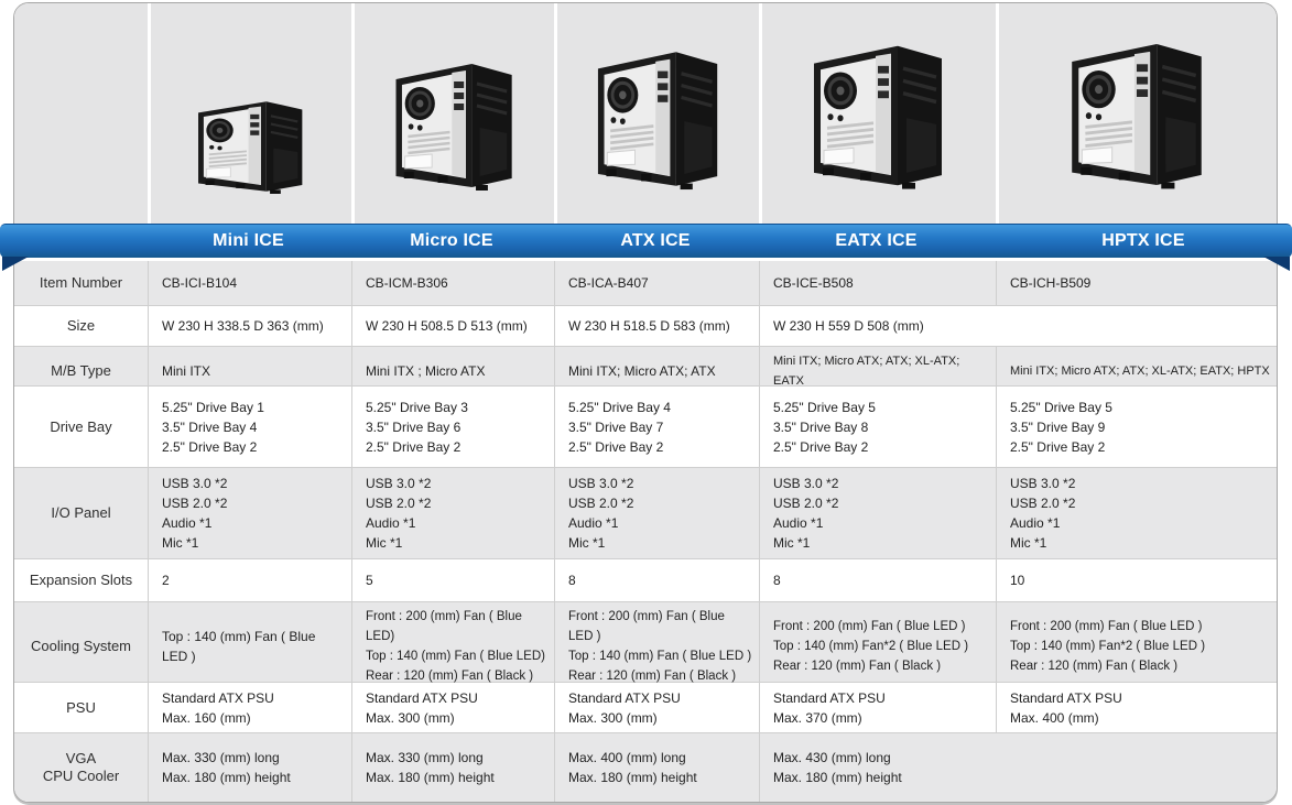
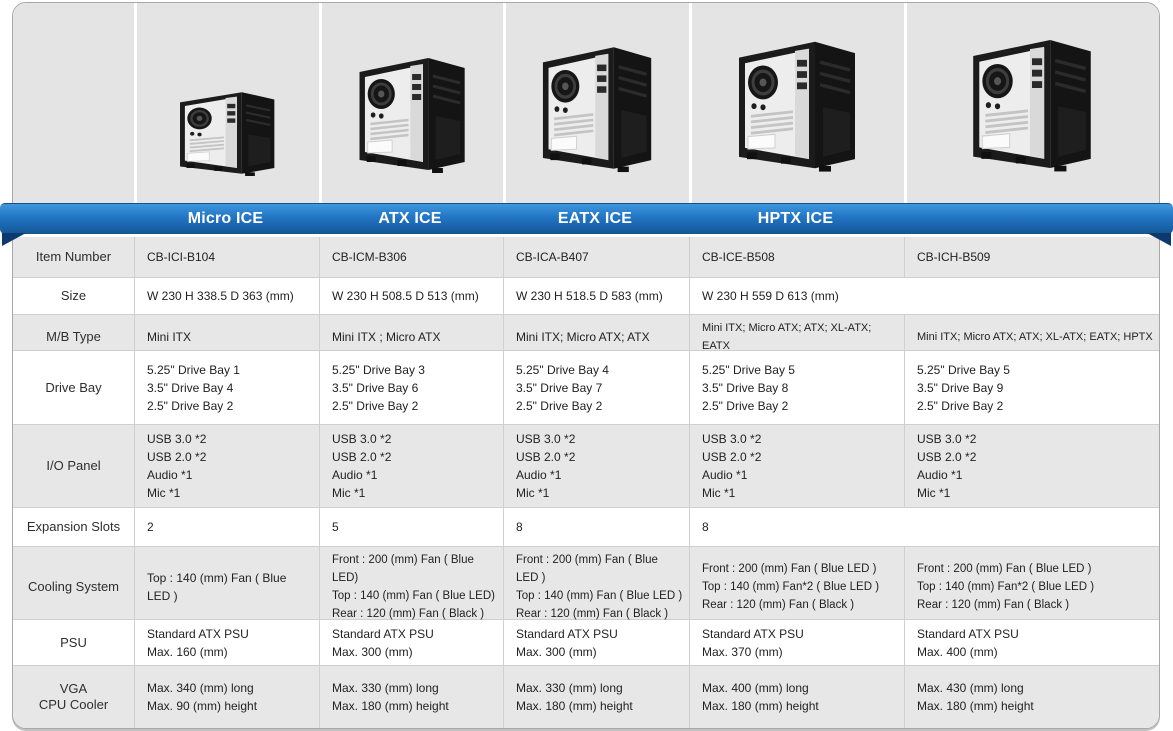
  Item Number
  CB-ICI-B104
  CB-ICM-B306
  CB-ICA-B407
  CB-ICE-B508
  CB-ICH-B509
  Size
  W 230 H 338.5 D 363 (mm)
  W 230 H 508.5 D 513 (mm)
  W 230 H 518.5 D 583 (mm)
- W 230 H 559 D 508 (mm)
+ W 230 H 559 D 613 (mm)
  M/B Type
  Mini ITX
  Mini ITX ; Micro ATX
  Mini ITX; Micro ATX; ATX
  Mini ITX; Micro ATX; ATX; XL-ATX; EATX
  Mini ITX; Micro ATX; ATX; XL-ATX; EATX; HPTX
  Drive Bay
  5.25" Drive Bay 1
  3.5" Drive Bay 4
  2.5" Drive Bay 2
  5.25" Drive Bay 3
  3.5" Drive Bay 6
  2.5" Drive Bay 2
  5.25" Drive Bay 4
  3.5" Drive Bay 7
  2.5" Drive Bay 2
  5.25" Drive Bay 5
  3.5" Drive Bay 8
  2.5" Drive Bay 2
  5.25" Drive Bay 5
  3.5" Drive Bay 9
  2.5" Drive Bay 2
  I/O Panel
  USB 3.0 *2
  USB 2.0 *2
  Audio *1
  Mic *1
  USB 3.0 *2
  USB 2.0 *2
  Audio *1
  Mic *1
  USB 3.0 *2
  USB 2.0 *2
  Audio *1
  Mic *1
  USB 3.0 *2
  USB 2.0 *2
  Audio *1
  Mic *1
  USB 3.0 *2
  USB 2.0 *2
  Audio *1
  Mic *1
  Expansion Slots
  2
  5
  8
  8
- 10
  Cooling System
  Top : 140 (mm) Fan ( Blue LED )
  Front : 200 (mm) Fan ( Blue LED)
  Top : 140 (mm) Fan ( Blue LED)
  Rear : 120 (mm) Fan ( Black )
  Front : 200 (mm) Fan ( Blue LED )
  Top : 140 (mm) Fan ( Blue LED )
  Rear : 120 (mm) Fan ( Black )
  Front : 200 (mm) Fan ( Blue LED )
  Top : 140 (mm) Fan*2 ( Blue LED )
  Rear : 120 (mm) Fan ( Black )
  Front : 200 (mm) Fan ( Blue LED )
  Top : 140 (mm) Fan*2 ( Blue LED )
  Rear : 120 (mm) Fan ( Black )
  PSU
  Standard ATX PSU
  Max. 160 (mm)
  Standard ATX PSU
  Max. 300 (mm)
  Standard ATX PSU
  Max. 300 (mm)
  Standard ATX PSU
  Max. 370 (mm)
  Standard ATX PSU
  Max. 400 (mm)
  VGA
  CPU Cooler
+ Max. 340 (mm) long
+ Max. 90 (mm) height
  Max. 330 (mm) long
  Max. 180 (mm) height
  Max. 330 (mm) long
  Max. 180 (mm) height
  Max. 400 (mm) long
  Max. 180 (mm) height
  Max. 430 (mm) long
  Max. 180 (mm) height
- Mini ICE
  Micro ICE
  ATX ICE
  EATX ICE
  HPTX ICE
